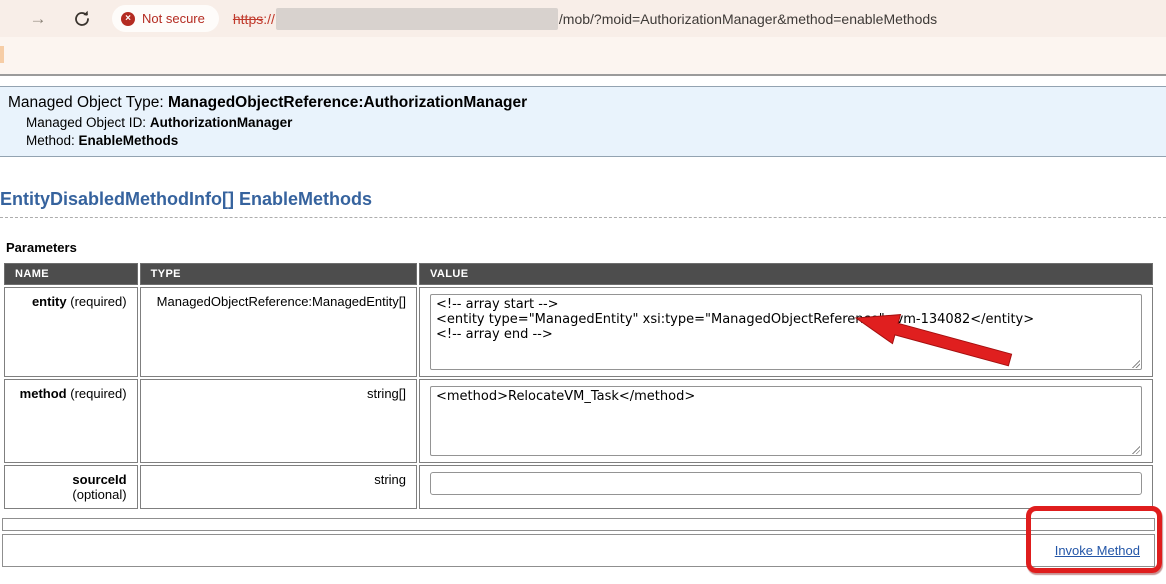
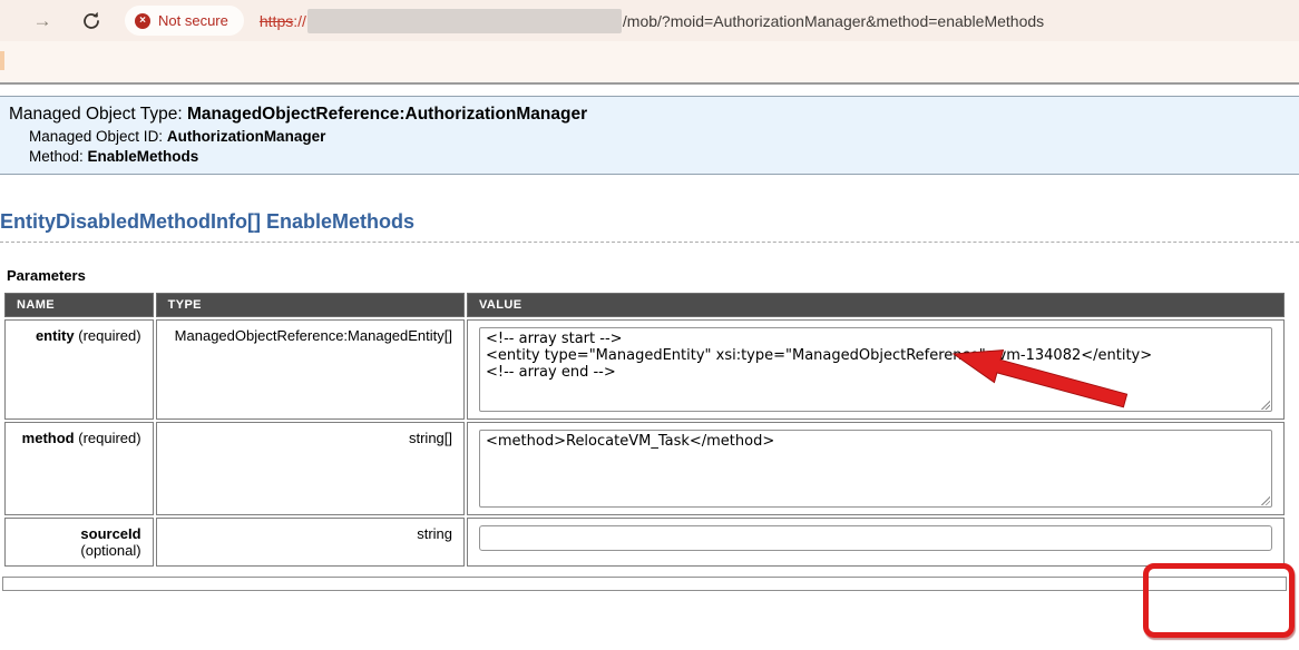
  →
  ×
  Not secure
  https
  ://
  /mob/?moid=AuthorizationManager&method=enableMethods
  Managed Object Type: ManagedObjectReference:AuthorizationManager
  Managed Object ID: AuthorizationManager
  Method: EnableMethods
  EntityDisabledMethodInfo[] EnableMethods
  Parameters
  NAME	TYPE	VALUE
  entity (required)	ManagedObjectReference:ManagedEntity[]	<!-- array start --> <entity type="ManagedEntity" xsi:type="ManagedObjectReferem-134082</entity> <!-- array end -->
  method (required)	string[]	<method>RelocateVM_Task</method>
  sourceId (optional)	string
- Invoke Method
